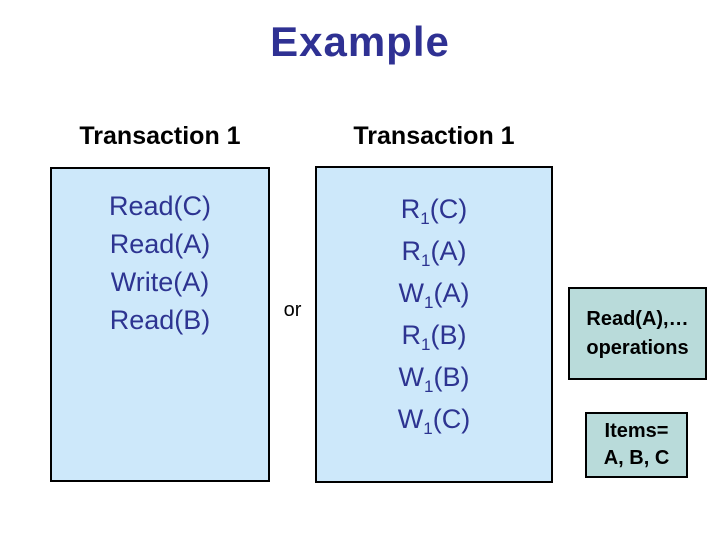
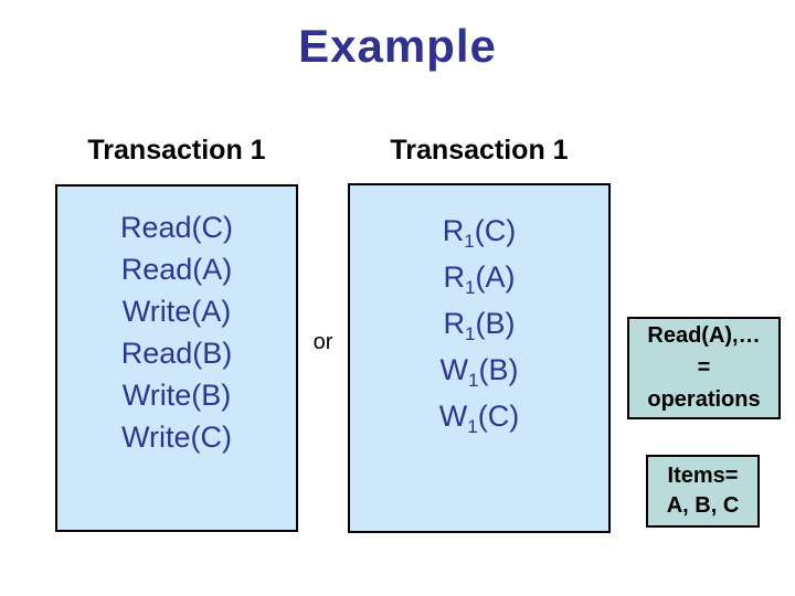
  Example
  Transaction 1
  Transaction 1
  Read(C)
  Read(A)
  Write(A)
  Read(B)
+ Write(B)
+ Write(C)
  or
  R1(C)
  R1(A)
- W1(A)
  R1(B)
  W1(B)
  W1(C)
  Read(A),…
+ =
  operations
  Items=
  A, B, C
